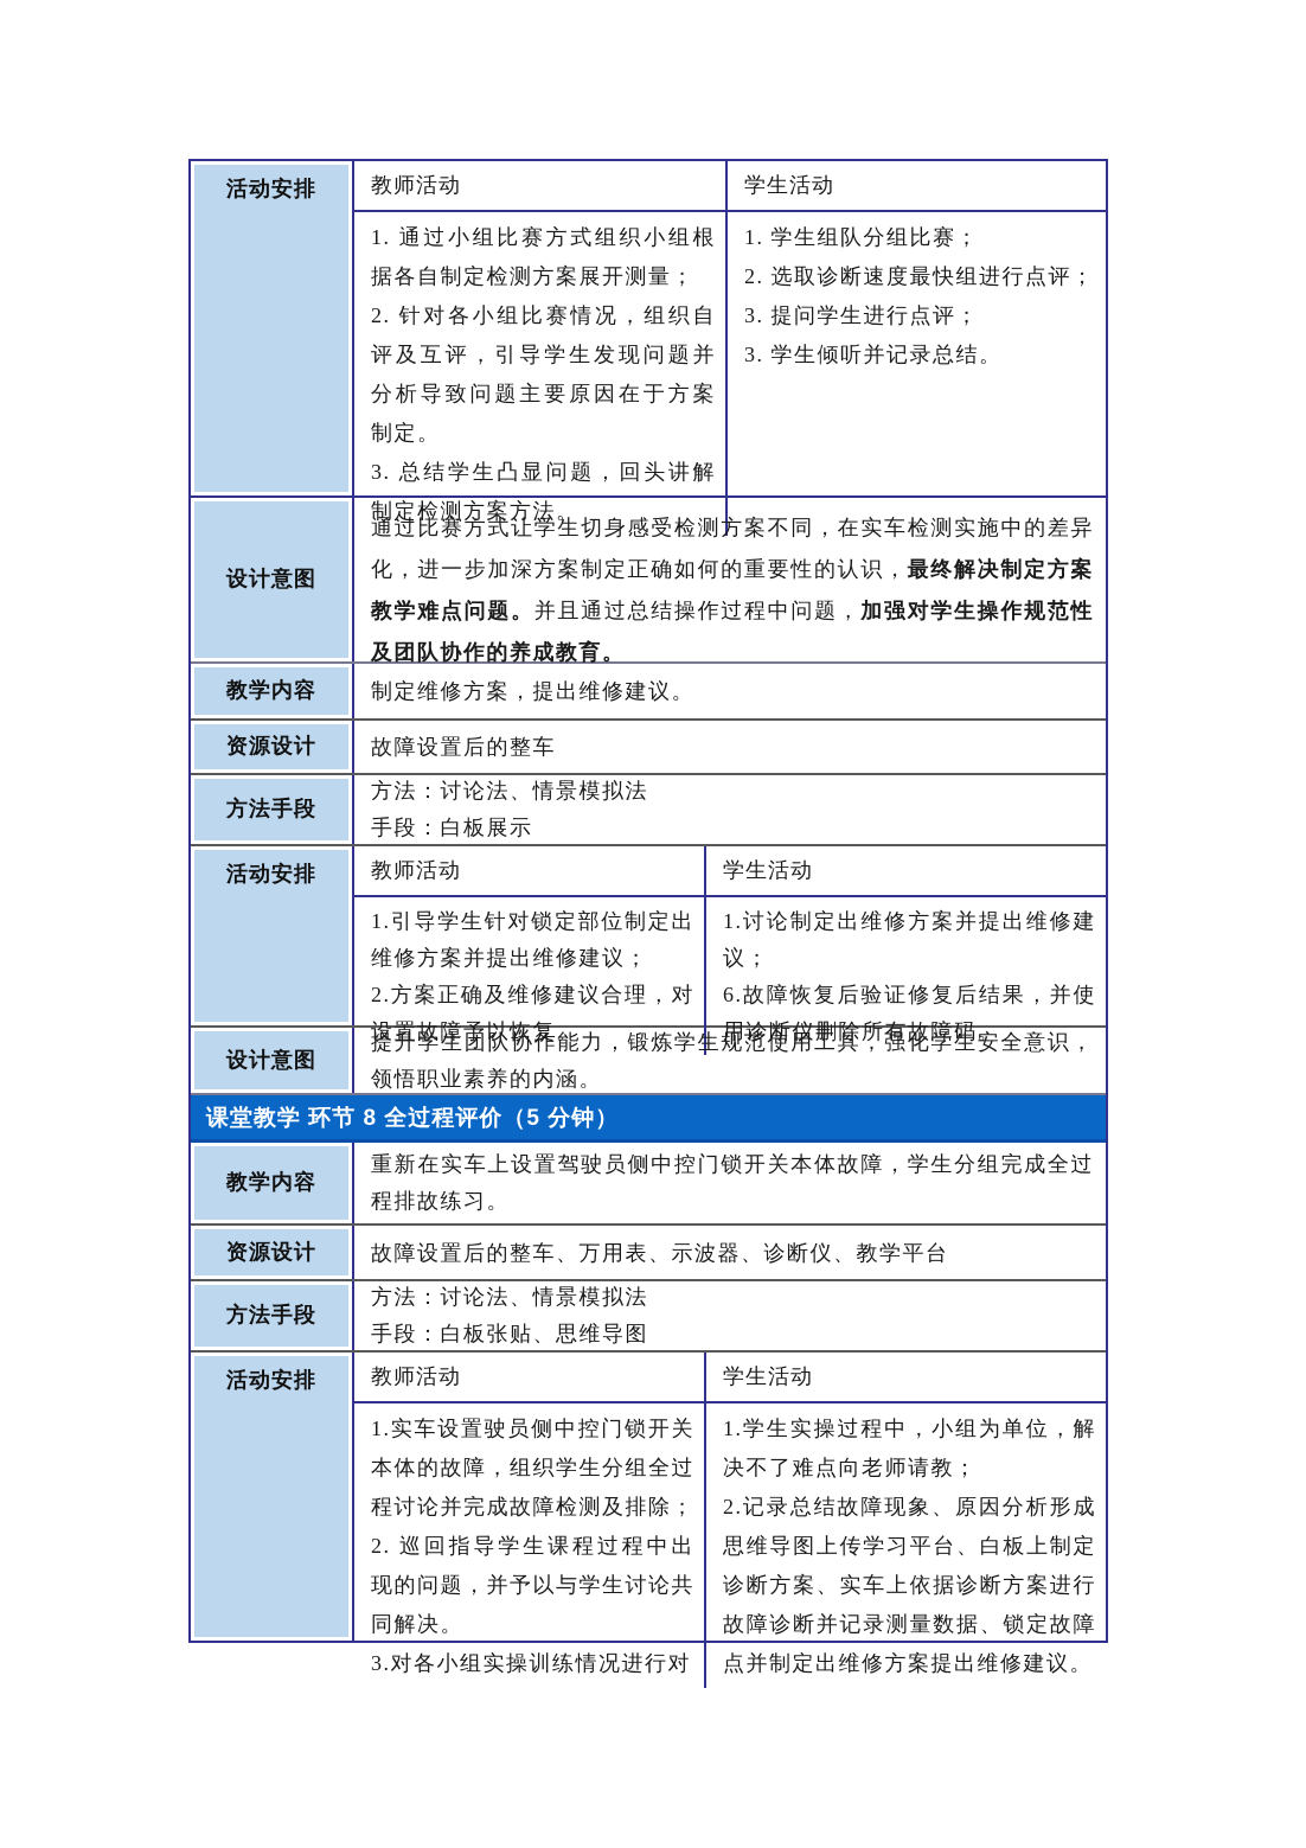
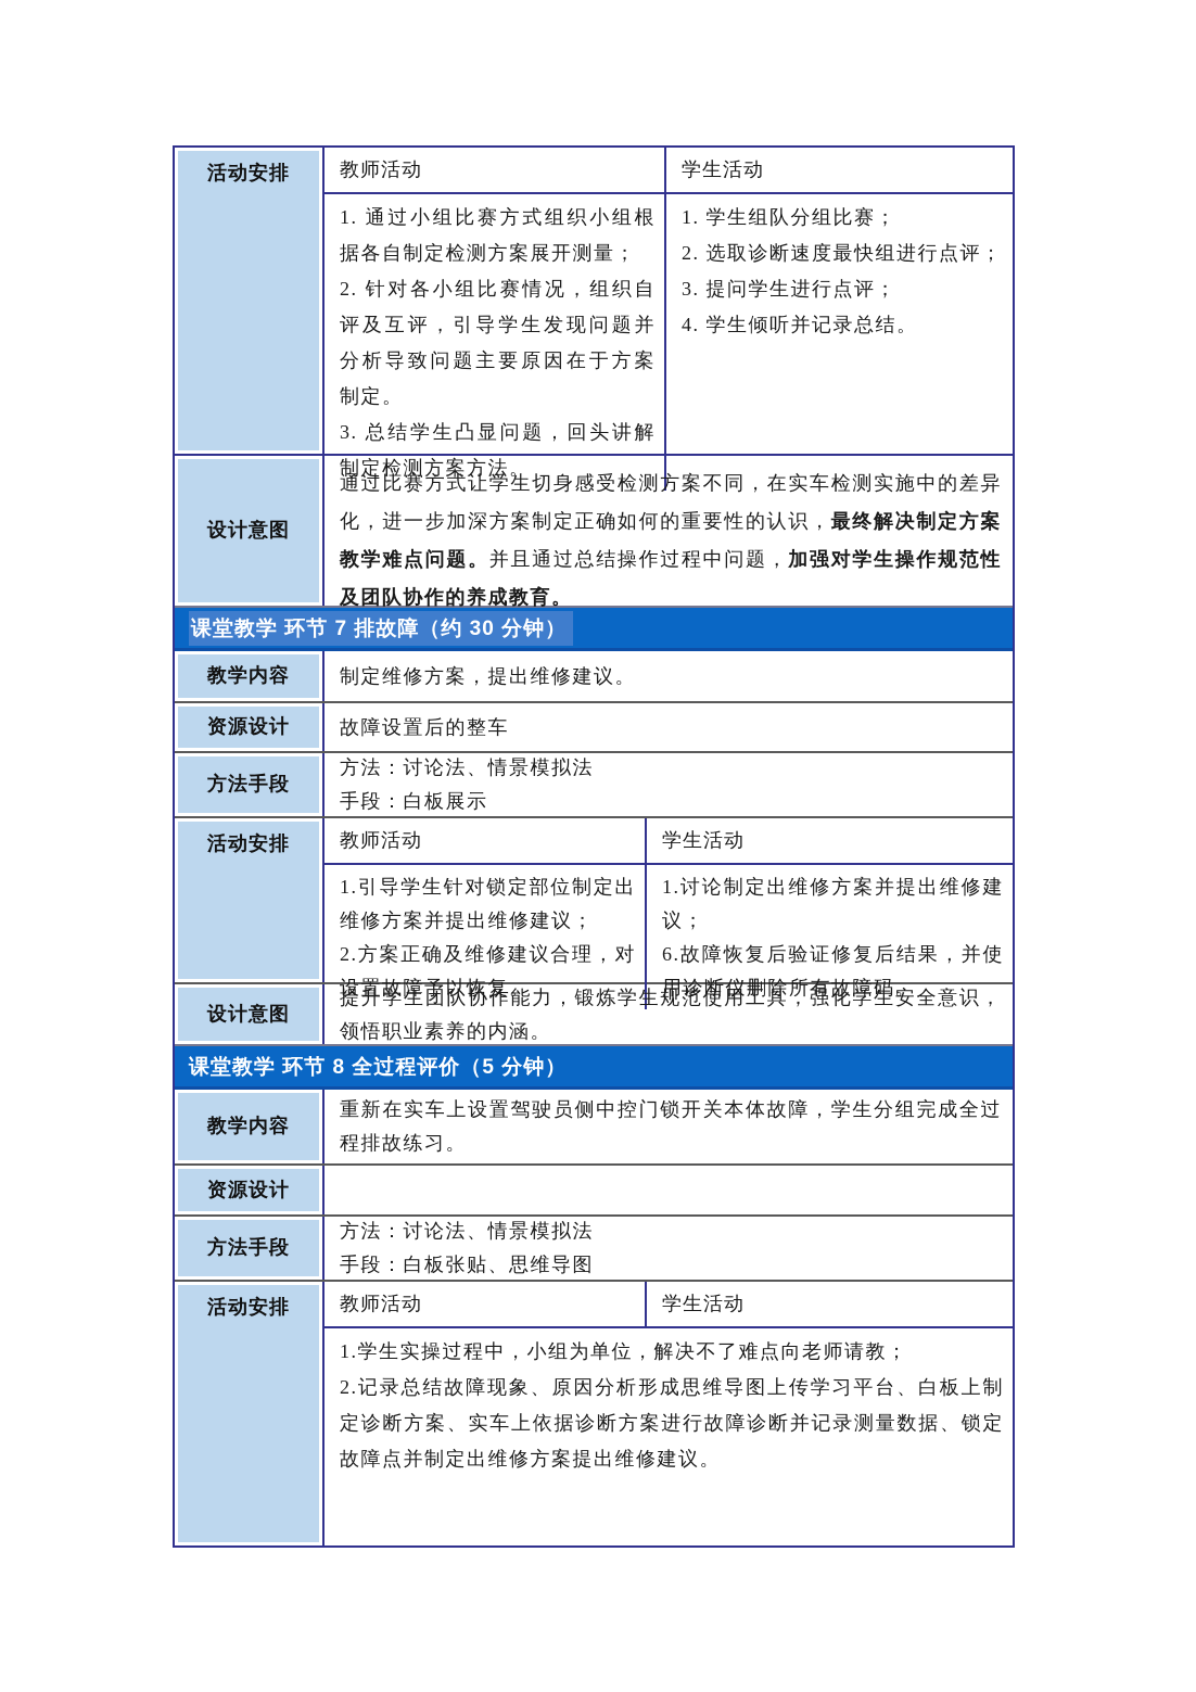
  活动安排
  教师活动
  学生活动
  1. 通过小组比赛方式组织小组根据各自制定检测方案展开测量；
  2. 针对各小组比赛情况，组织自评及互评，引导学生发现问题并分析导致问题主要原因在于方案制定。
  3. 总结学生凸显问题，回头讲解制定检测方案方法。
  1. 学生组队分组比赛；
  2. 选取诊断速度最快组进行点评；
  3. 提问学生进行点评；
- 3. 学生倾听并记录总结。
+ 4. 学生倾听并记录总结。
  设计意图
  通过比赛方式让学生切身感受检测方案不同，在实车检测实施中的差异化，进一步加深方案制定正确如何的重要性的认识，最终解决制定方案教学难点问题。并且通过总结操作过程中问题，加强对学生操作规范性及团队协作的养成教育。
+ 课堂教学 环节 7 排故障（约 30 分钟）
  教学内容
  制定维修方案，提出维修建议。
  资源设计
  故障设置后的整车
  方法手段
  方法：讨论法、情景模拟法
  手段：白板展示
  活动安排
  教师活动
  学生活动
  1.引导学生针对锁定部位制定出维修方案并提出维修建议；
  2.方案正确及维修建议合理，对设置故障予以恢复。
  1.讨论制定出维修方案并提出维修建议；
  6.故障恢复后验证修复后结果，并使用诊断仪删除所有故障码。
  设计意图
  提升学生团队协作能力，锻炼学生规范使用工具，强化学生安全意识，领悟职业素养的内涵。
  课堂教学 环节 8 全过程评价（5 分钟）
  教学内容
  重新在实车上设置驾驶员侧中控门锁开关本体故障，学生分组完成全过程排故练习。
  资源设计
- 故障设置后的整车、万用表、示波器、诊断仪、教学平台
  方法手段
  方法：讨论法、情景模拟法
  手段：白板张贴、思维导图
  活动安排
  教师活动
  学生活动
- 1.实车设置驶员侧中控门锁开关本体的故障，组织学生分组全过程讨论并完成故障检测及排除；
- 2. 巡回指导学生课程过程中出现的问题，并予以与学生讨论共同解决。
- 3.对各小组实操训练情况进行对
  1.学生实操过程中，小组为单位，解决不了难点向老师请教；
  2.记录总结故障现象、原因分析形成思维导图上传学习平台、白板上制定诊断方案、实车上依据诊断方案进行故障诊断并记录测量数据、锁定故障点并制定出维修方案提出维修建议。
